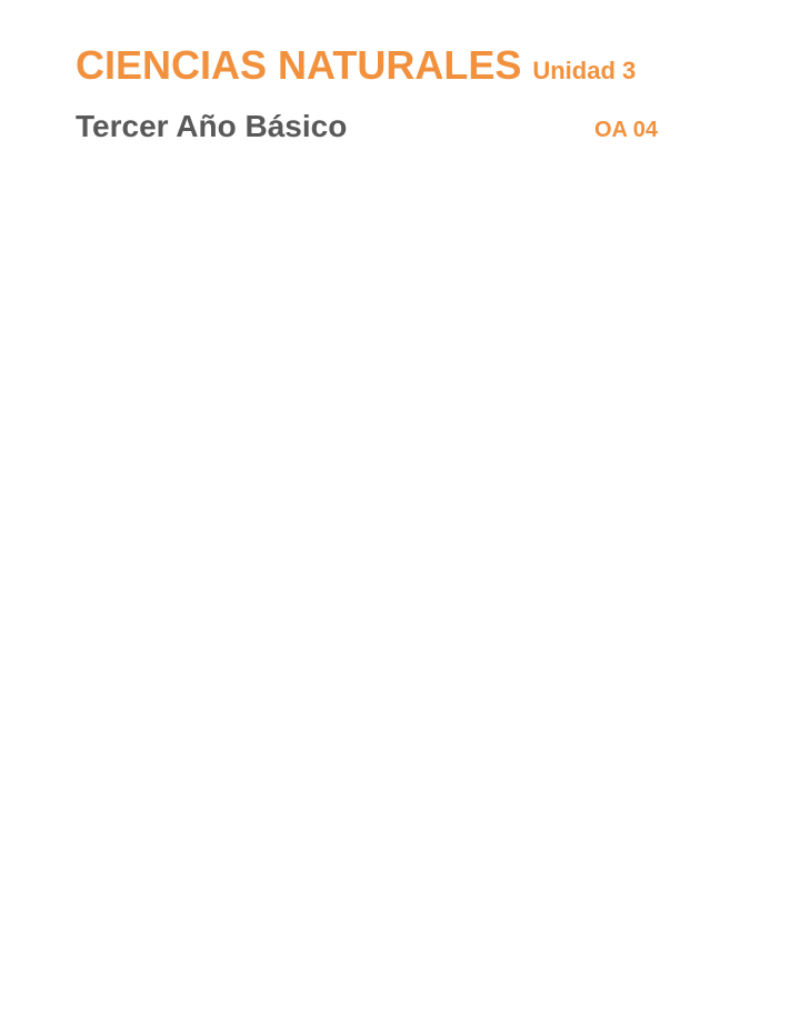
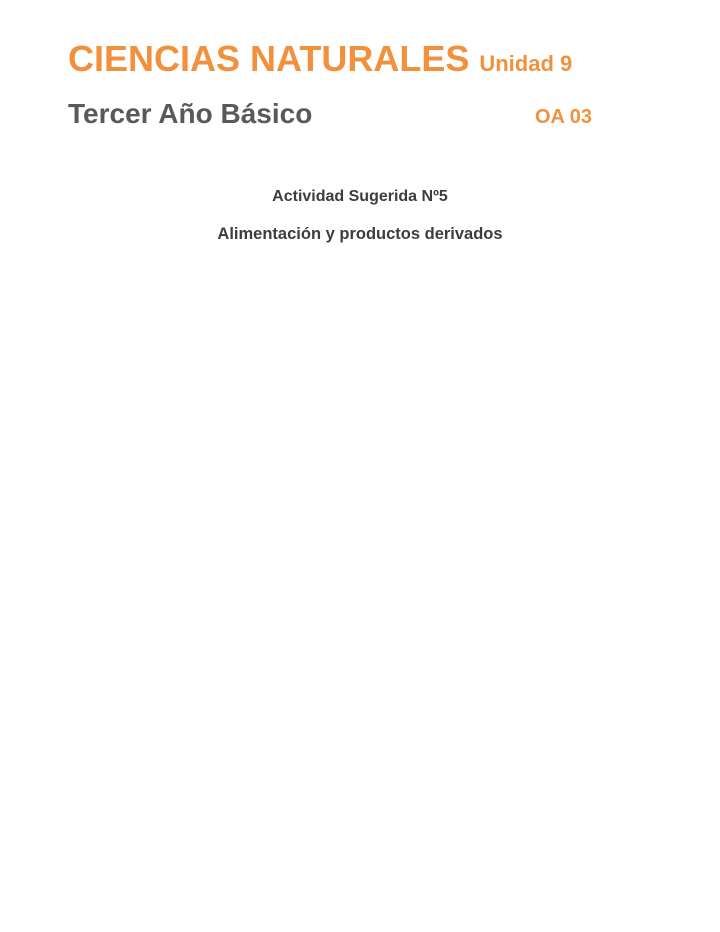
  CIENCIAS NATURALES
- Unidad 3
+ Unidad 9
  Tercer Año Básico
- OA 04
+ OA 03
+ Actividad Sugerida Nº5
+ Alimentación y productos derivados
